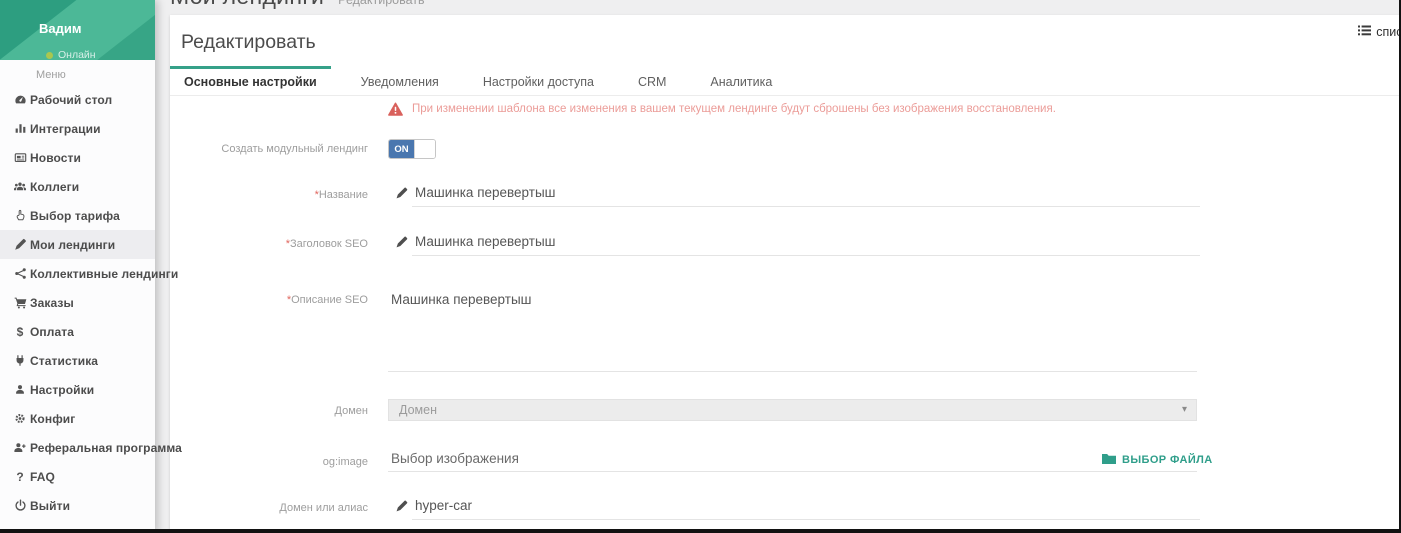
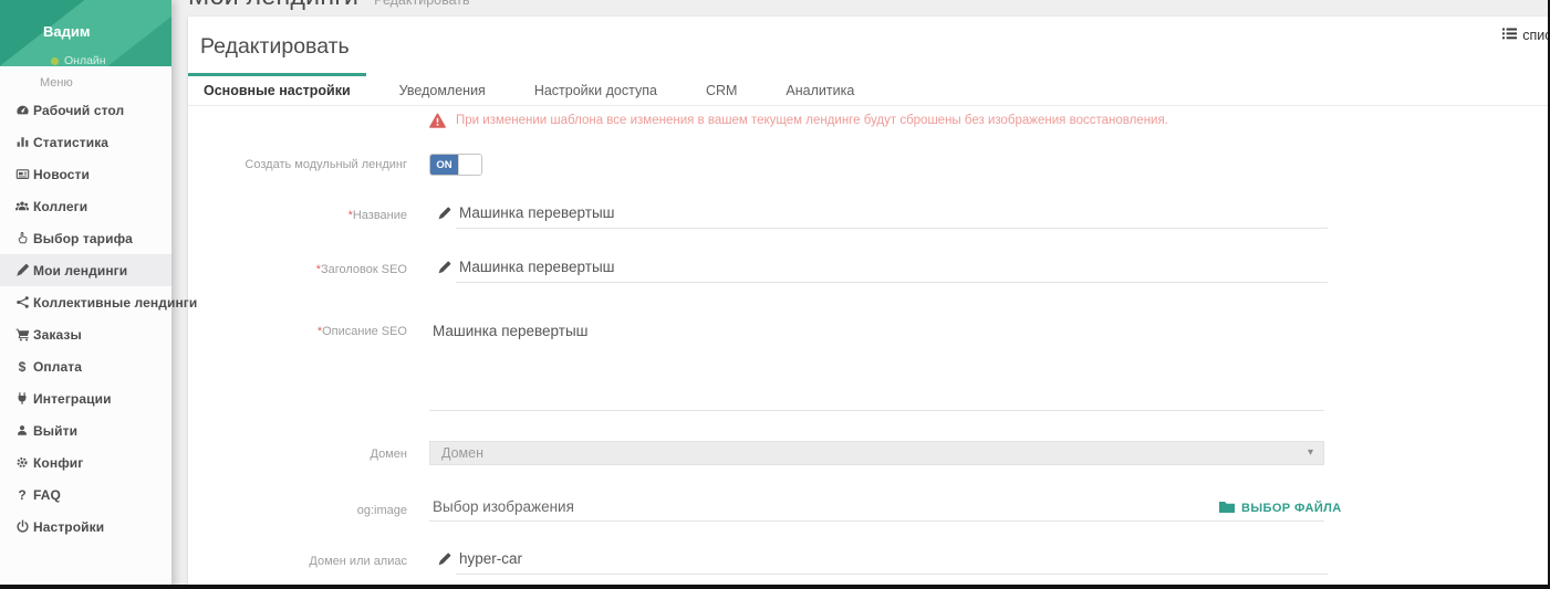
  Редактировать
  Вадим
  Онлайн
  Меню
  Рабочий стол
- Интеграции
+ Статистика
  Новости
  Коллеги
  Выбор тарифа
  Мои лендинги
  Коллективные лендинги
  Заказы
  $
  Оплата
- Статистика
+ Интеграции
- Настройки
+ Выйти
  Конфиг
- Реферальная программа
  ?
  FAQ
- Выйти
+ Настройки
  Редактировать
  Основные настройки
  Уведомления
  Настройки доступа
  CRM
  Аналитика
  При изменении шаблона все изменения в вашем текущем лендинге будут сброшены без изображения восстановления.
  Создать модульный лендинг
  ON
  *Название
  Машинка перевертыш
  *Заголовок SEO
  Машинка перевертыш
  *Описание SEO
  Машинка перевертыш
  Домен
  Домен
  ▾
  og:image
  Выбор изображения
  ВЫБОР ФАЙЛА
  Домен или алиас
  hyper-car
